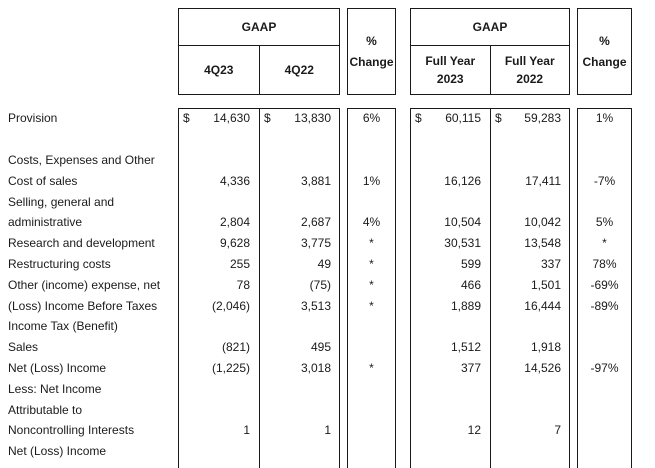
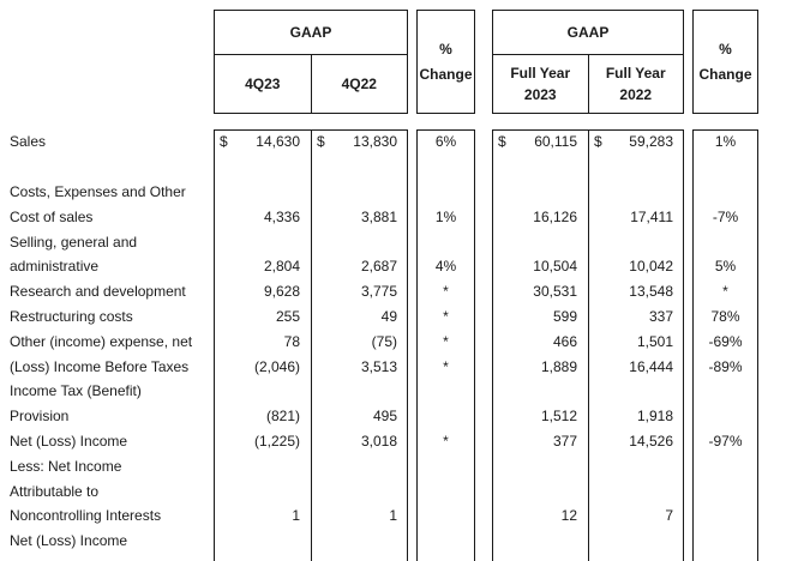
  GAAP
  4Q23
  4Q22
  %
  Change
  GAAP
  Full Year
  2023
  Full Year
  2022
  %
  Change
- Provision
+ Sales
  $
  14,630
  $
  13,830
  6%
  $
  60,115
  $
  59,283
  1%
  Costs, Expenses and Other
  Cost of sales
  4,336
  3,881
  1%
  16,126
  17,411
  -7%
  Selling, general and
  administrative
  2,804
  2,687
  4%
  10,504
  10,042
  5%
  Research and development
  9,628
  3,775
  *
  30,531
  13,548
  *
  Restructuring costs
  255
  49
  *
  599
  337
  78%
  Other (income) expense, net
  78
  (75)
  *
  466
  1,501
  -69%
  (Loss) Income Before Taxes
  (2,046)
  3,513
  *
  1,889
  16,444
  -89%
  Income Tax (Benefit)
- Sales
+ Provision
  (821)
  495
  1,512
  1,918
  Net (Loss) Income
  (1,225)
  3,018
  *
  377
  14,526
  -97%
  Less: Net Income
  Attributable to
  Noncontrolling Interests
  1
  1
  12
  7
  Net (Loss) Income
